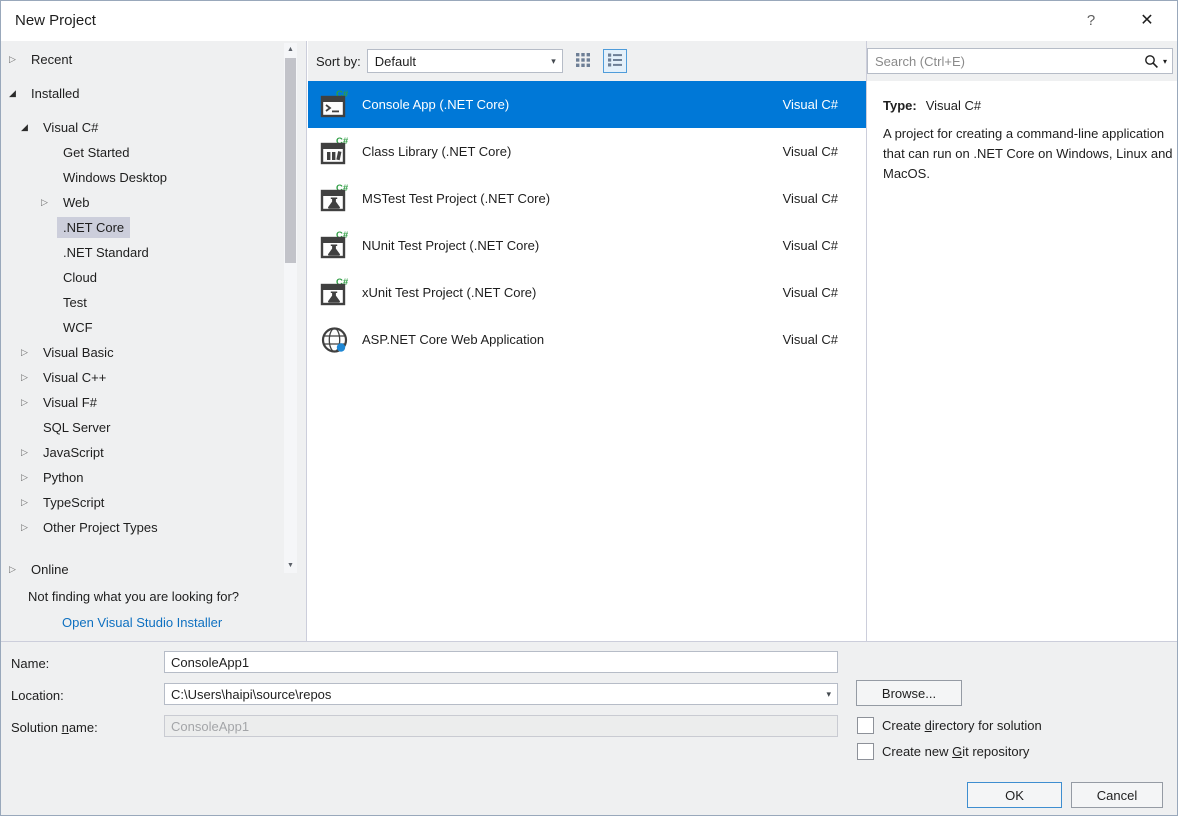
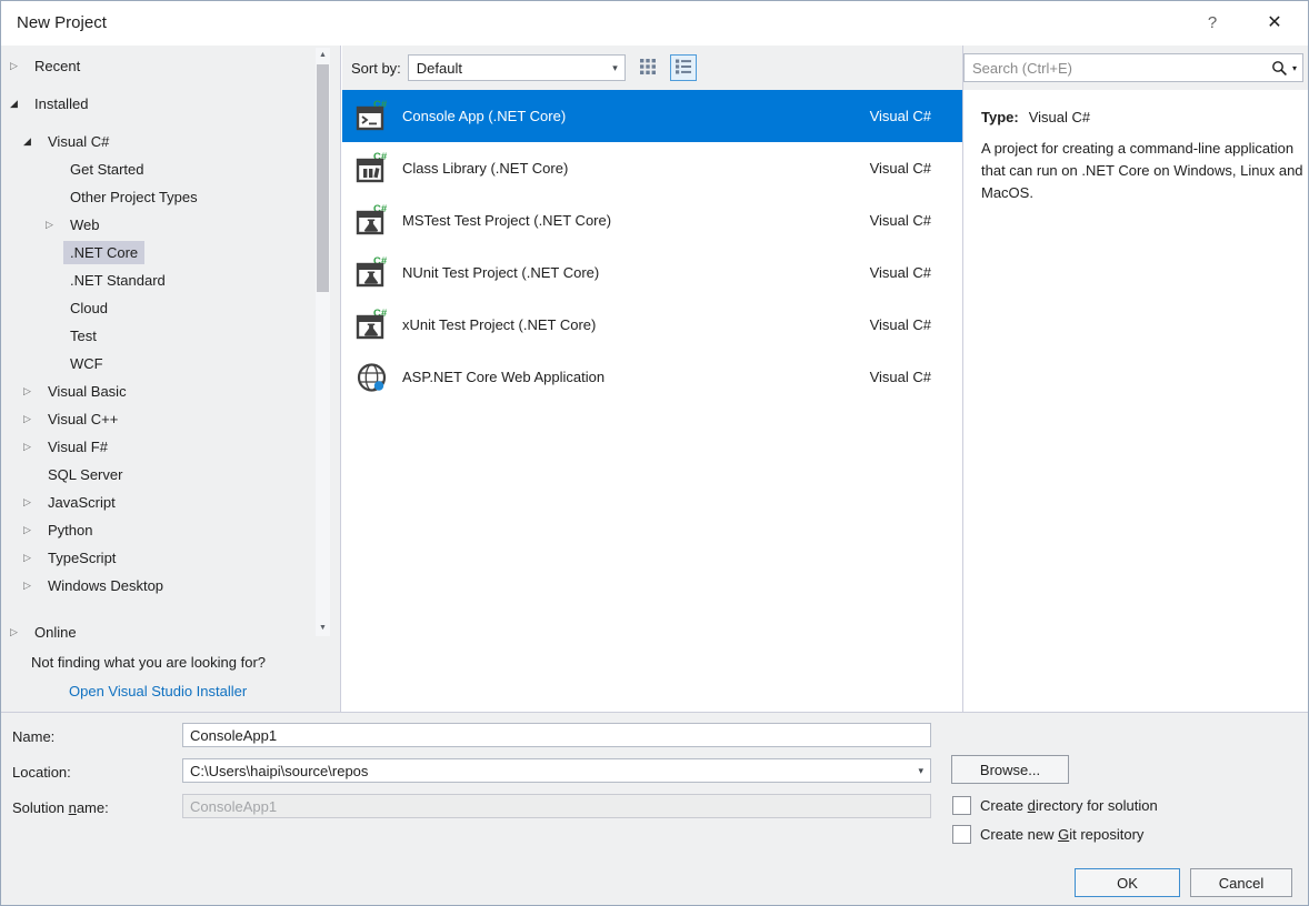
  New Project
  ?
  ✕
  ▷
  Recent
  ◢
  Installed
  ◢
  Visual C#
  Get Started
- Windows Desktop
+ Other Project Types
  ▷
  Web
  .NET Core
  .NET Standard
  Cloud
  Test
  WCF
  ▷
  Visual Basic
  ▷
  Visual C++
  ▷
  Visual F#
  SQL Server
  ▷
  JavaScript
  ▷
  Python
  ▷
  TypeScript
  ▷
- Other Project Types
+ Windows Desktop
  ▷
  Online
  Not finding what you are looking for?
  Open Visual Studio Installer
  Sort by:
  Default
  ▾
  C#
  Console App (.NET Core)
  Visual C#
  C#
  Class Library (.NET Core)
  Visual C#
  C#
  MSTest Test Project (.NET Core)
  Visual C#
  C#
  NUnit Test Project (.NET Core)
  Visual C#
  C#
  xUnit Test Project (.NET Core)
  Visual C#
  ASP.NET Core Web Application
  Visual C#
  Search (Ctrl+E)
  ▾
  Type: Visual C#
  A project for creating a command-line application that can run on .NET Core on Windows, Linux and MacOS.
  Name:
  ConsoleApp1
  Location:
  C:\Users\haipi\source\repos
  ▾
  Browse...
  Solution name:
  ConsoleApp1
  Create directory for solution
  Create new Git repository
  OK
  Cancel
